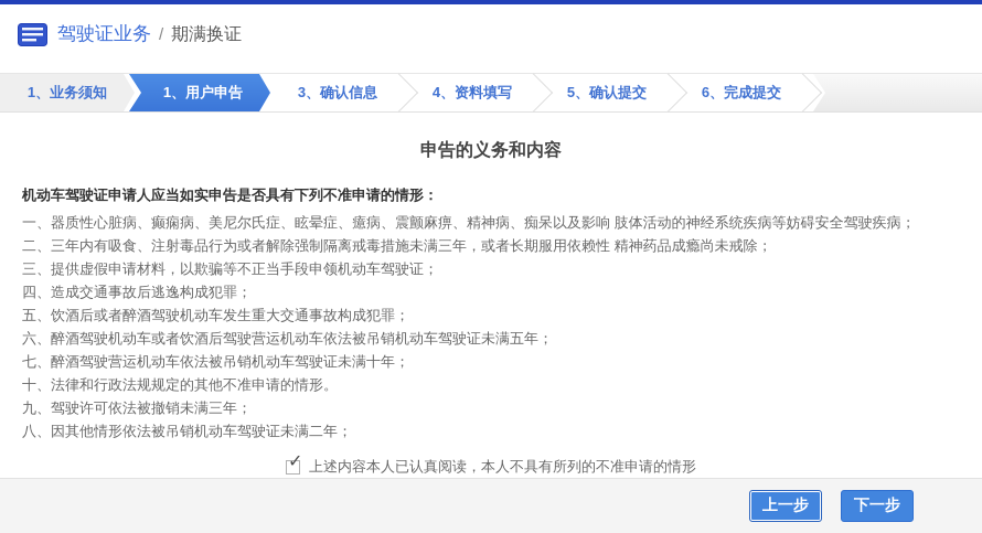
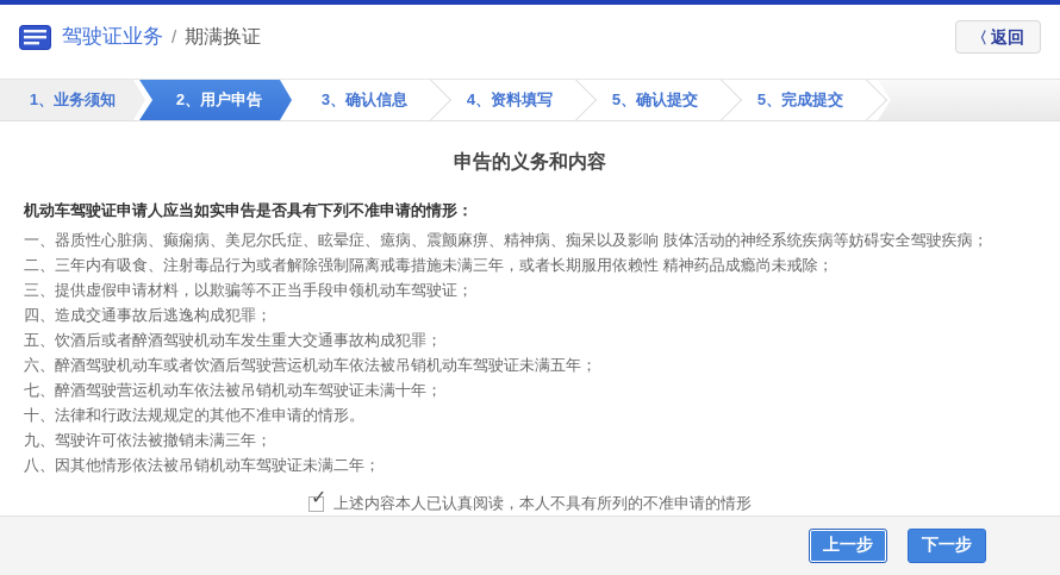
  驾驶证业务
  /
  期满换证
+ 〈
+ 返回
  1、业务须知
- 1、用户申告
+ 2、用户申告
  3、确认信息
  4、资料填写
  5、确认提交
- 6、完成提交
+ 5、完成提交
  申告的义务和内容
  机动车驾驶证申请人应当如实申告是否具有下列不准申请的情形：
  一、器质性心脏病、癫痫病、美尼尔氏症、眩晕症、癔病、震颤麻痹、精神病、痴呆以及影响 肢体活动的神经系统疾病等妨碍安全驾驶疾病；
  二、三年内有吸食、注射毒品行为或者解除强制隔离戒毒措施未满三年，或者长期服用依赖性 精神药品成瘾尚未戒除；
  三、提供虚假申请材料，以欺骗等不正当手段申领机动车驾驶证；
  四、造成交通事故后逃逸构成犯罪；
  五、饮酒后或者醉酒驾驶机动车发生重大交通事故构成犯罪；
  六、醉酒驾驶机动车或者饮酒后驾驶营运机动车依法被吊销机动车驾驶证未满五年；
  七、醉酒驾驶营运机动车依法被吊销机动车驾驶证未满十年；
  十、法律和行政法规规定的其他不准申请的情形。
  九、驾驶许可依法被撤销未满三年；
  八、因其他情形依法被吊销机动车驾驶证未满二年；
  ✓
  上述内容本人已认真阅读，本人不具有所列的不准申请的情形
  上一步
  下一步
